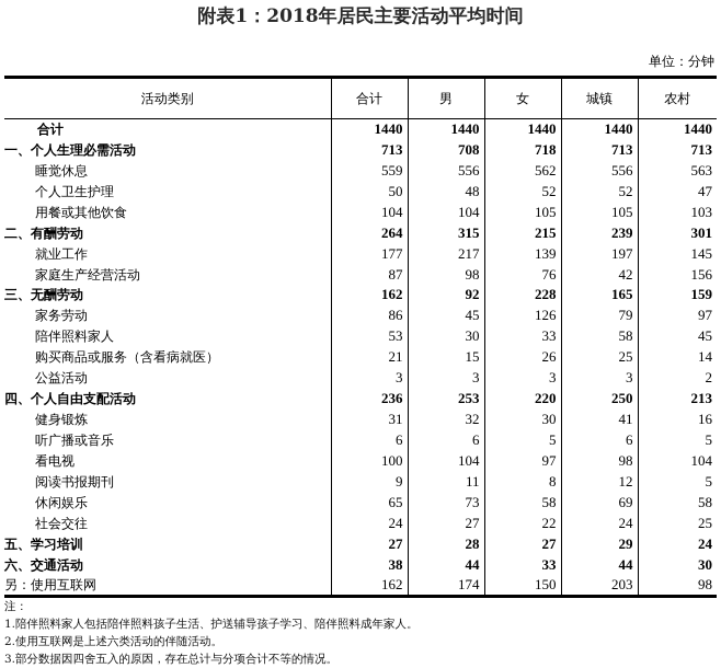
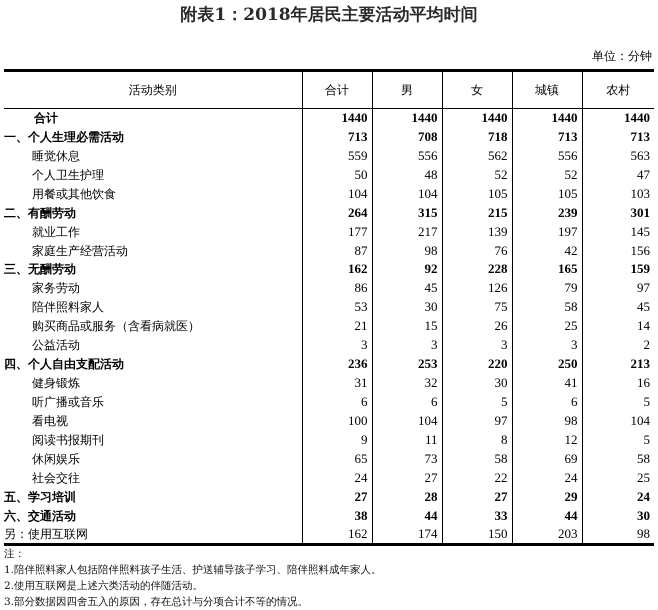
  附表1：2018年居民主要活动平均时间
  单位：分钟
  活动类别	合计	男	女	城镇	农村
  合计	1440	1440	1440	1440	1440
  一、个人生理必需活动	713	708	718	713	713
  睡觉休息	559	556	562	556	563
  个人卫生护理	50	48	52	52	47
  用餐或其他饮食	104	104	105	105	103
  二、有酬劳动	264	315	215	239	301
  就业工作	177	217	139	197	145
  家庭生产经营活动	87	98	76	42	156
  三、无酬劳动	162	92	228	165	159
  家务劳动	86	45	126	79	97
- 陪伴照料家人	53	30	33	58	45
+ 陪伴照料家人	53	30	75	58	45
  购买商品或服务（含看病就医）	21	15	26	25	14
  公益活动	3	3	3	3	2
  四、个人自由支配活动	236	253	220	250	213
  健身锻炼	31	32	30	41	16
  听广播或音乐	6	6	5	6	5
  看电视	100	104	97	98	104
  阅读书报期刊	9	11	8	12	5
  休闲娱乐	65	73	58	69	58
  社会交往	24	27	22	24	25
  五、学习培训	27	28	27	29	24
  六、交通活动	38	44	33	44	30
  另：使用互联网	162	174	150	203	98
  注：
  1.陪伴照料家人包括陪伴照料孩子生活、护送辅导孩子学习、陪伴照料成年家人。
  2.使用互联网是上述六类活动的伴随活动。
  3.部分数据因四舍五入的原因，存在总计与分项合计不等的情况。
